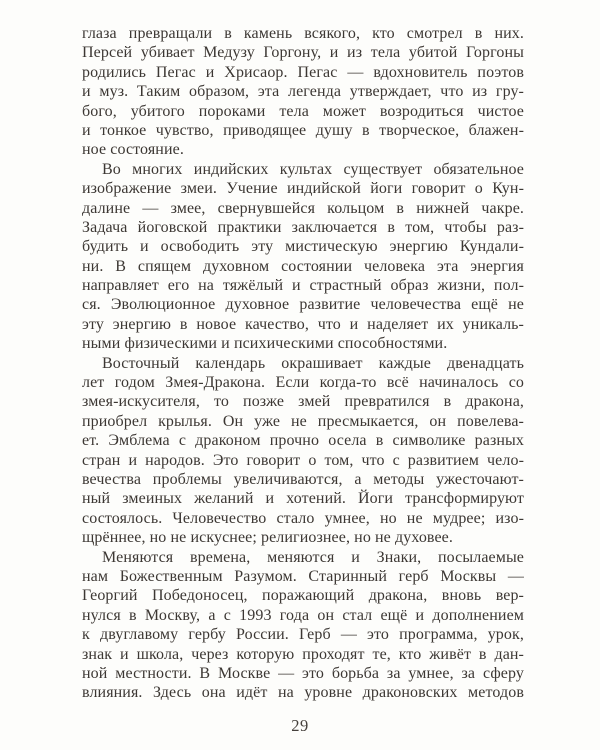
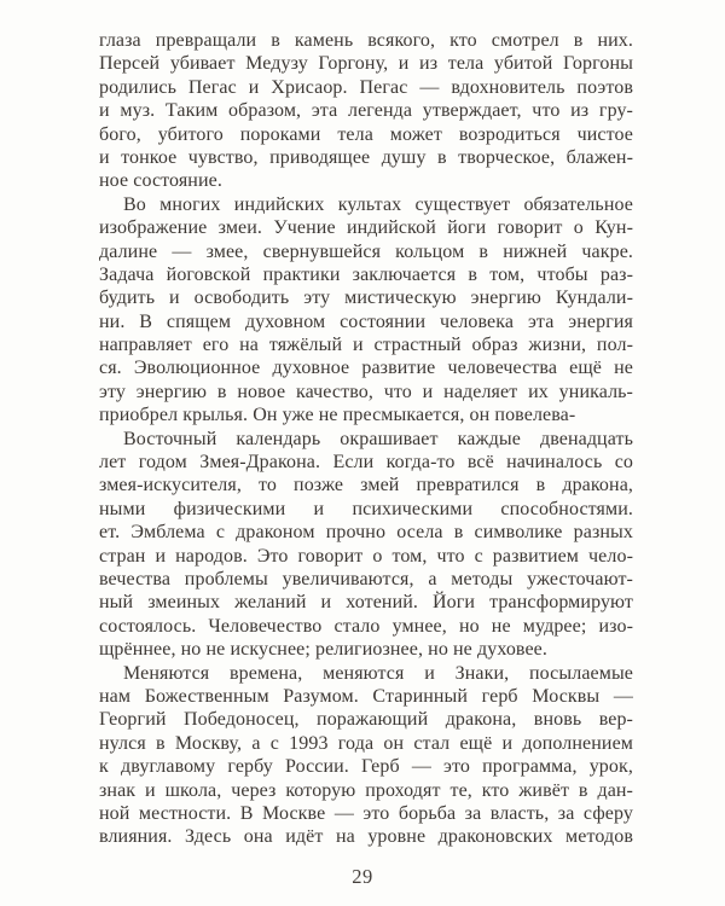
  глаза превращали в камень всякого, кто смотрел в них.
  Персей убивает Медузу Горгону, и из тела убитой Горгоны
  родились Пегас и Хрисаор. Пегас — вдохновитель поэтов
  и муз. Таким образом, эта легенда утверждает, что из гру-
  бого, убитого пороками тела может возродиться чистое
  и тонкое чувство, приводящее душу в творческое, блажен-
  ное состояние.
  Во многих индийских культах существует обязательное
  изображение змеи. Учение индийской йоги говорит о Кун-
  далине — змее, свернувшейся кольцом в нижней чакре.
  Задача йоговской практики заключается в том, чтобы раз-
  будить и освободить эту мистическую энергию Кундали-
  ни. В спящем духовном состоянии человека эта энергия
  направляет его на тяжёлый и страстный образ жизни, пол-
  ся. Эволюционное духовное развитие человечества ещё не
  эту энергию в новое качество, что и наделяет их уникаль-
- ными физическими и психическими способностями.
+ приобрел крылья. Он уже не пресмыкается, он повелева-
  Восточный календарь окрашивает каждые двенадцать
  лет годом Змея-Дракона. Если когда-то всё начиналось со
  змея-искусителя, то позже змей превратился в дракона,
- приобрел крылья. Он уже не пресмыкается, он повелева-
+ ными физическими и психическими способностями.
  ет. Эмблема с драконом прочно осела в символике разных
  стран и народов. Это говорит о том, что с развитием чело-
  вечества проблемы увеличиваются, а методы ужесточают-
  ный змеиных желаний и хотений. Йоги трансформируют
  состоялось. Человечество стало умнее, но не мудрее; изо-
  щрённее, но не искуснее; религиознее, но не духовее.
  Меняются времена, меняются и Знаки, посылаемые
  нам Божественным Разумом. Старинный герб Москвы —
  Георгий Победоносец, поражающий дракона, вновь вер-
  нулся в Москву, а с 1993 года он стал ещё и дополнением
  к двуглавому гербу России. Герб — это программа, урок,
  знак и школа, через которую проходят те, кто живёт в дан-
- ной местности. В Москве — это борьба за умнее, за сферу
+ ной местности. В Москве — это борьба за власть, за сферу
  влияния. Здесь она идёт на уровне драконовских методов
  29
